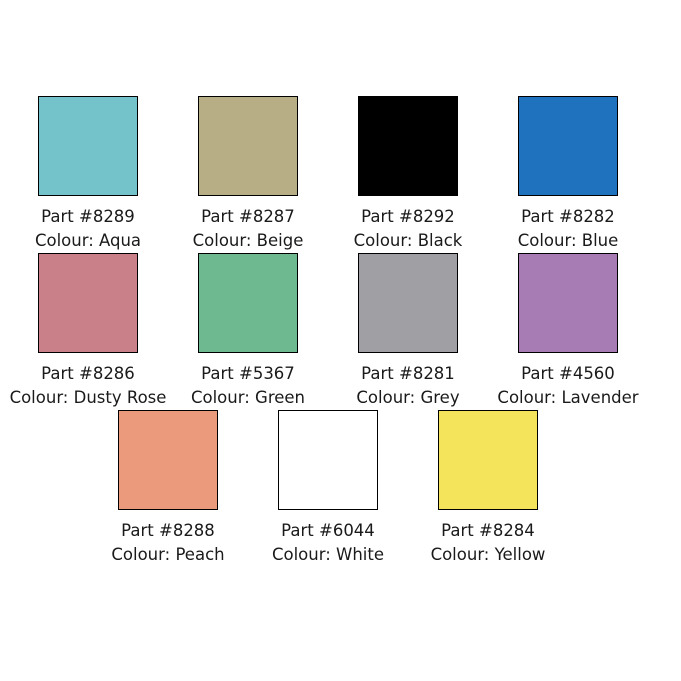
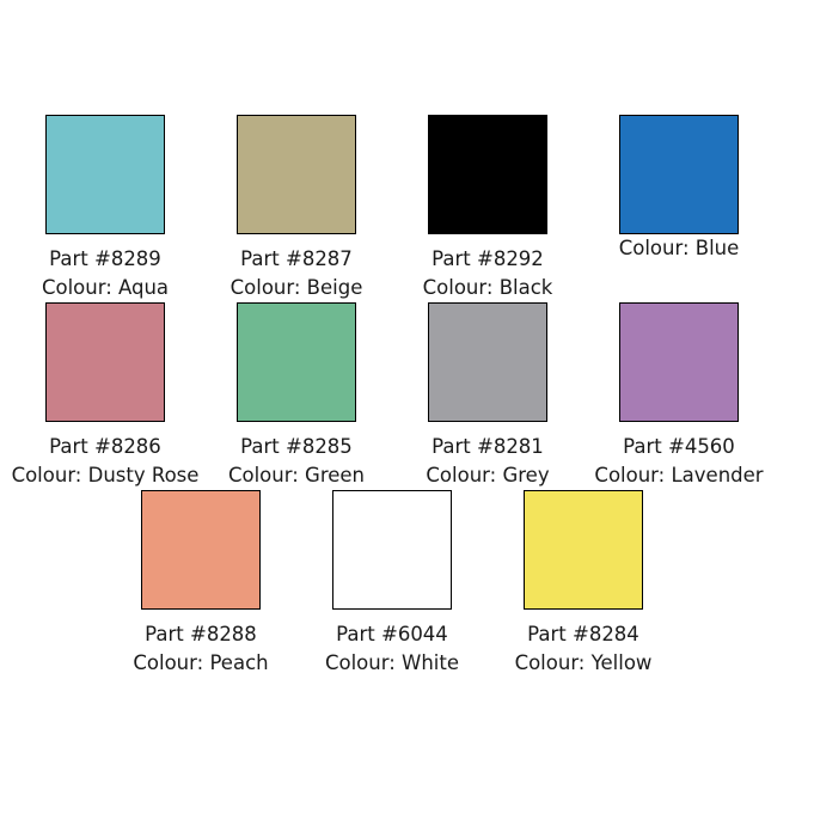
  Part #8289
  Colour: Aqua
  Part #8287
  Colour: Beige
  Part #8292
  Colour: Black
- Part #8282
  Colour: Blue
  Part #8286
  Colour: Dusty Rose
- Part #5367
+ Part #8285
  Colour: Green
  Part #8281
  Colour: Grey
  Part #4560
  Colour: Lavender
  Part #8288
  Colour: Peach
  Part #6044
  Colour: White
  Part #8284
  Colour: Yellow
